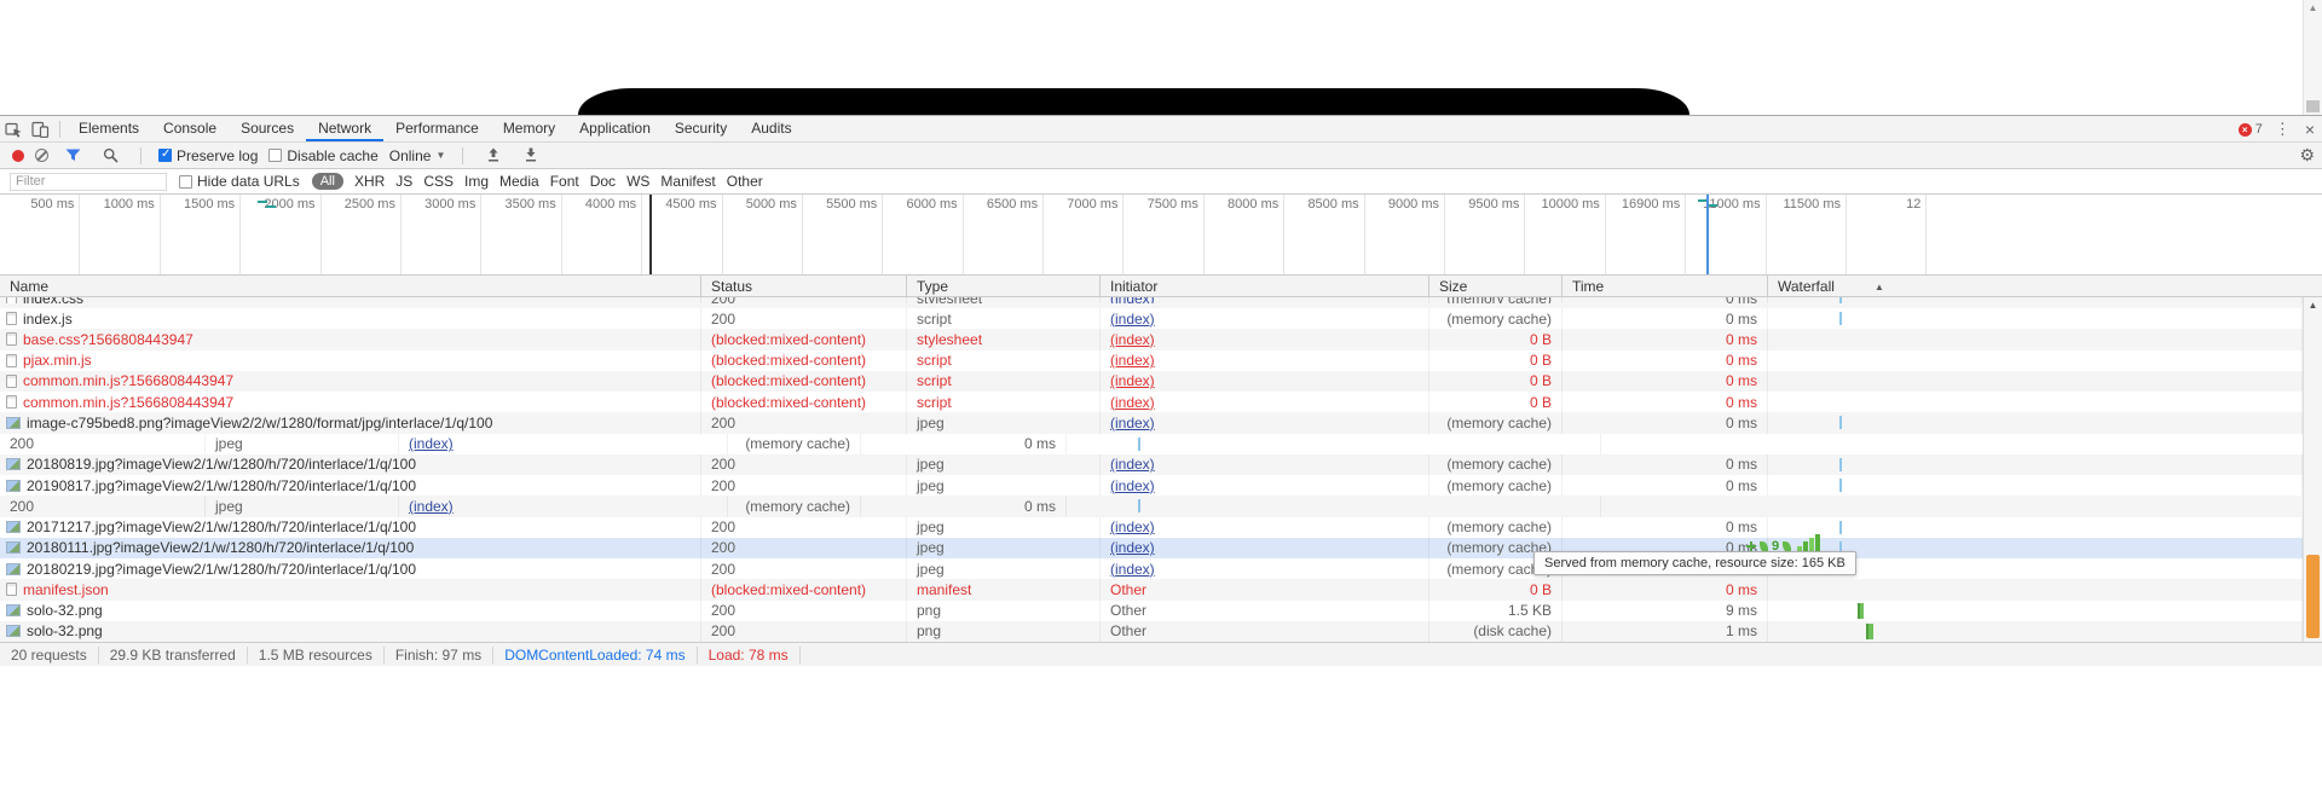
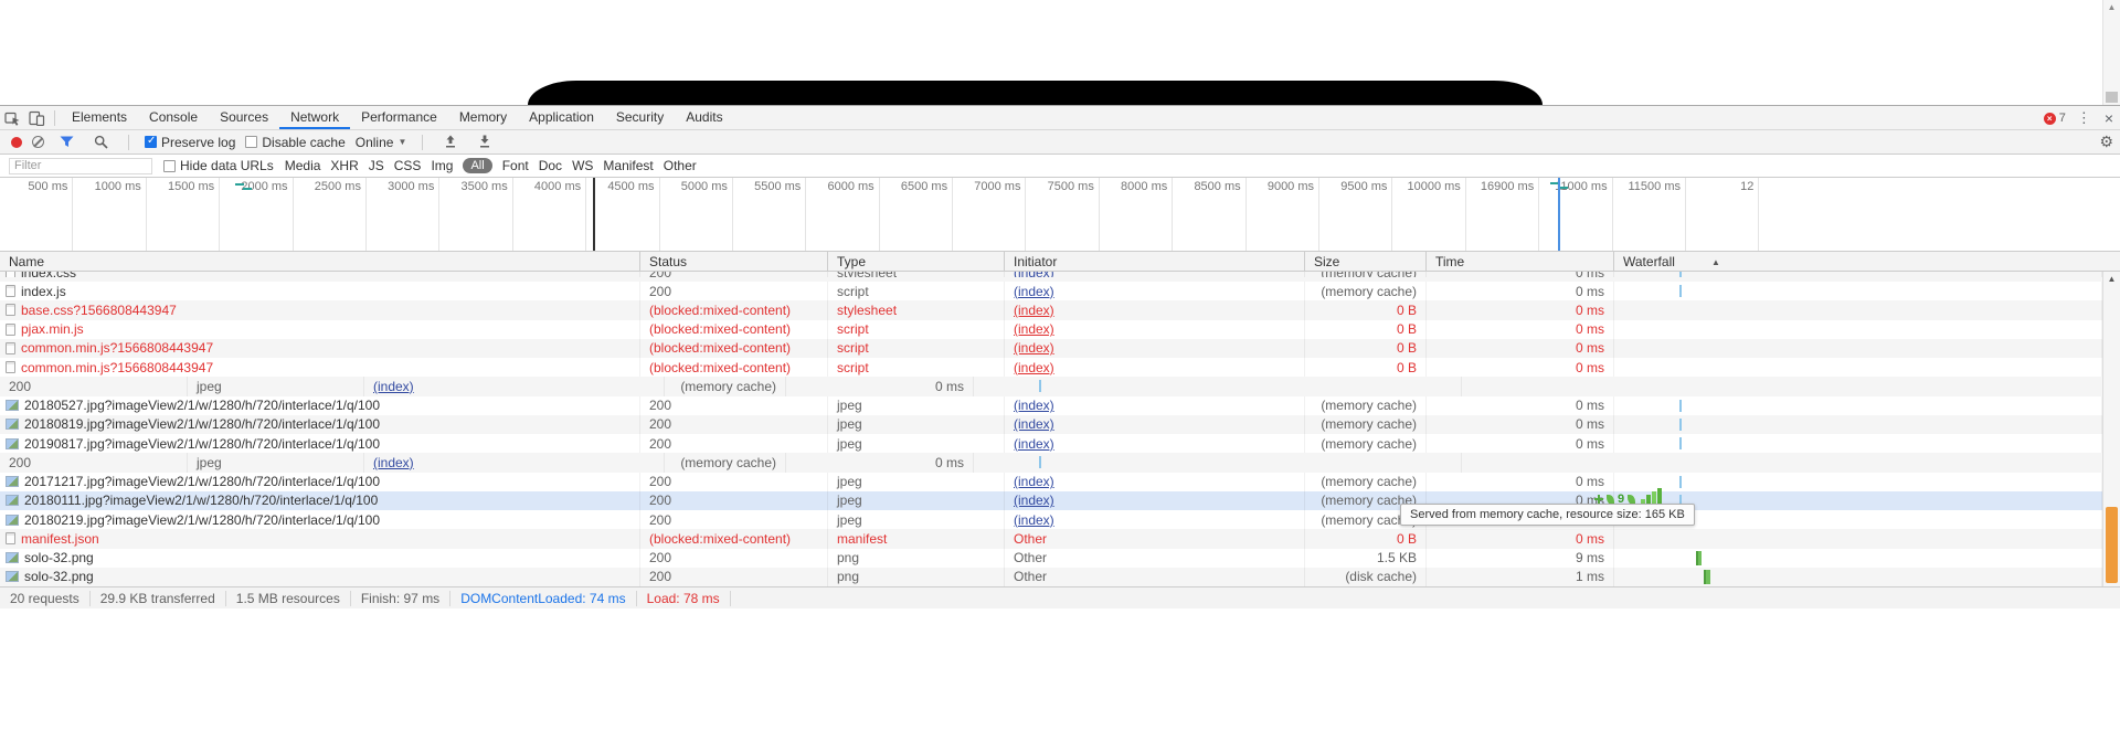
  ▲
  Elements
  Console
  Sources
  Network
  Performance
  Memory
  Application
  Security
  Audits
  ×
  7
  ⋮
  ×
  Preserve log
  Disable cache
  Online
  ▼
  ⚙
  Filter
  Hide data URLs
- All
+ Media
  XHR
  JS
  CSS
  Img
- Media
+ All
  Font
  Doc
  WS
  Manifest
  Other
  500 ms
  1000 ms
  1500 ms
  2000 ms
  2500 ms
  3000 ms
  3500 ms
  4000 ms
  4500 ms
  5000 ms
  5500 ms
  6000 ms
  6500 ms
  7000 ms
  7500 ms
  8000 ms
  8500 ms
  9000 ms
  9500 ms
  10000 ms
  16900 ms
  000 ms
  11500 ms
  12
  Name
  Status
  Type
  Initiator
  Size
  Time
  Waterfall
  ▲
  index.css
  200
  stylesheet
  (index)
  (memory cache)
  0 ms
  index.js
  200
  script
  (index)
  (memory cache)
  0 ms
  base.css?1566808443947
  (blocked:mixed-content)
  stylesheet
  (index)
  0 B
  0 ms
  pjax.min.js
  (blocked:mixed-content)
  script
  (index)
  0 B
  0 ms
  common.min.js?1566808443947
  (blocked:mixed-content)
  script
  (index)
  0 B
  0 ms
  common.min.js?1566808443947
  (blocked:mixed-content)
  script
  (index)
  0 B
  0 ms
- image-c795bed8.png?imageView2/2/w/1280/format/jpg/interlace/1/q/100
  200
  jpeg
  (index)
  (memory cache)
  0 ms
+ 20180527.jpg?imageView2/1/w/1280/h/720/interlace/1/q/100
  200
  jpeg
  (index)
  (memory cache)
  0 ms
  20180819.jpg?imageView2/1/w/1280/h/720/interlace/1/q/100
  200
  jpeg
  (index)
  (memory cache)
  0 ms
  20190817.jpg?imageView2/1/w/1280/h/720/interlace/1/q/100
  200
  jpeg
  (index)
  (memory cache)
  0 ms
  200
  jpeg
  (index)
  (memory cache)
  0 ms
  20171217.jpg?imageView2/1/w/1280/h/720/interlace/1/q/100
  200
  jpeg
  (index)
  (memory cache)
  0 ms
  20180111.jpg?imageView2/1/w/1280/h/720/interlace/1/q/100
  200
  jpeg
  (index)
  (memory cache)
  20180219.jpg?imageView2/1/w/1280/h/720/interlace/1/q/100
  200
  jpeg
  (index)
  (memory cac
  manifest.json
  (blocked:mixed-content)
  manifest
  Other
  0 B
  0 ms
  solo-32.png
  200
  png
  Other
  1.5 KB
  9 ms
  solo-32.png
  200
  png
  Other
  (disk cache)
  1 ms
  9
  Served from memory cache, resource size: 165 KB
  ▲
  20 requests
  29.9 KB transferred
  1.5 MB resources
  Finish: 97 ms
  DOMContentLoaded: 74 ms
  Load: 78 ms
